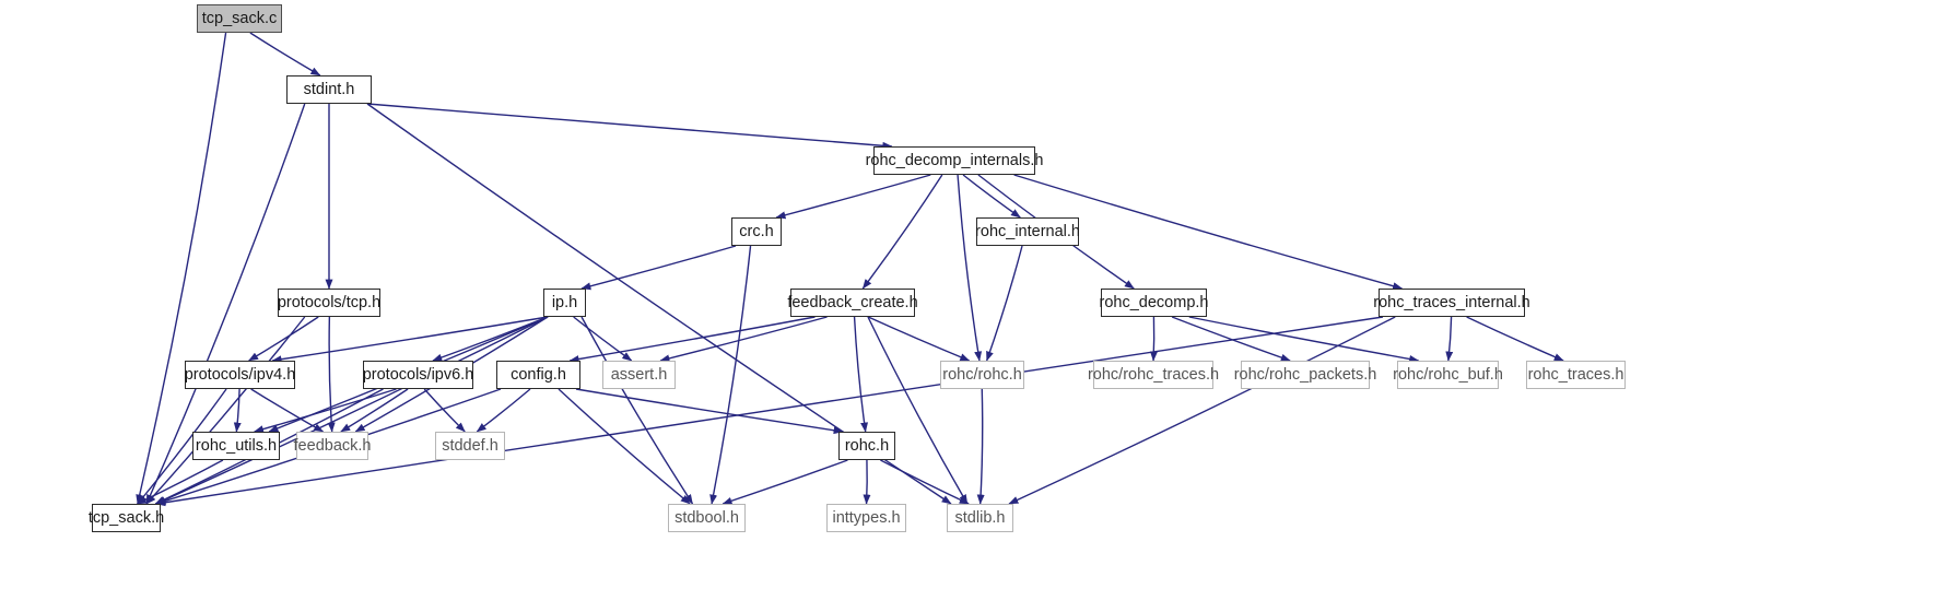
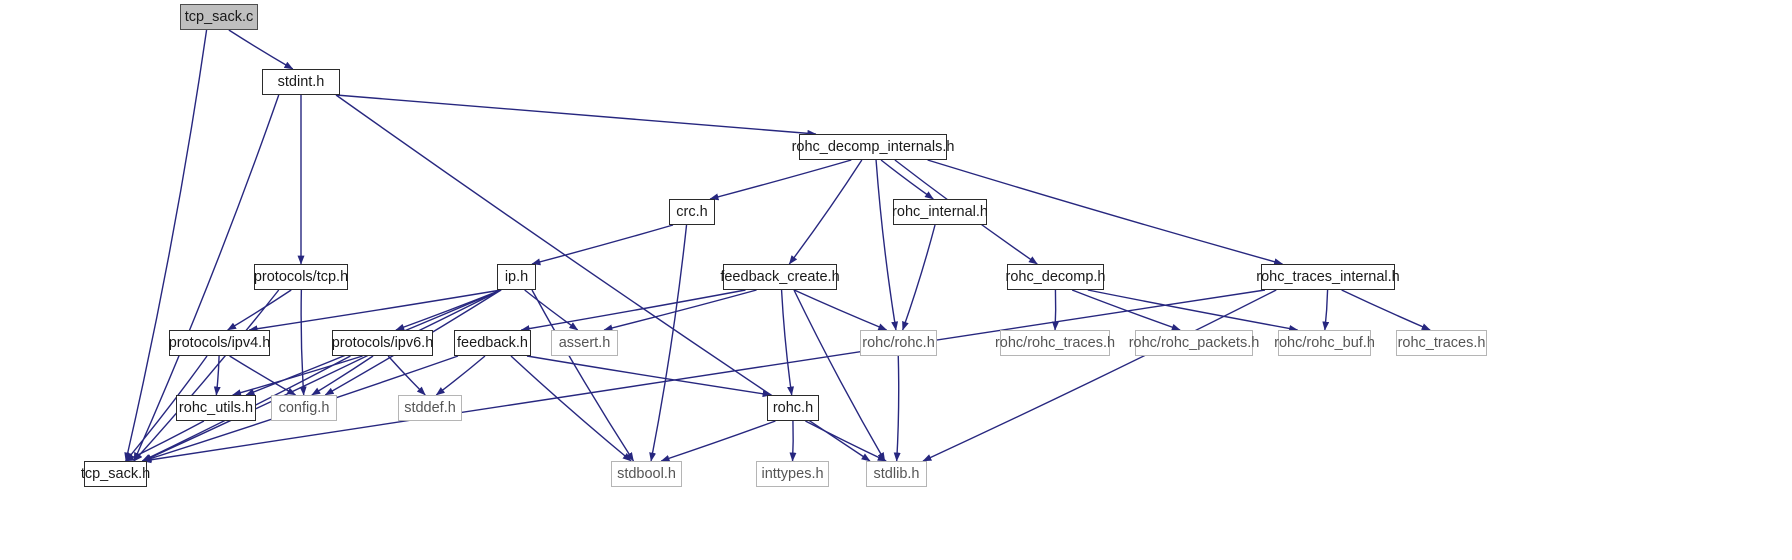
  tcp_sack.c
  stdint.h
  rohc_decomp_internals.h
  crc.h
  rohc_internal.h
  protocols/tcp.h
  ip.h
  feedback_create.h
  rohc_decomp.h
  rohc_traces_internal.h
  protocols/ipv4.h
  protocols/ipv6.h
- config.h
+ feedback.h
  assert.h
  rohc/rohc.h
  rohc/rohc_traces.h
  rohc/rohc_packets.h
  rohc/rohc_buf.h
  rohc_traces.h
  rohc_utils.h
- feedback.h
+ config.h
  stddef.h
  rohc.h
  tcp_sack.h
  stdbool.h
  inttypes.h
  stdlib.h
